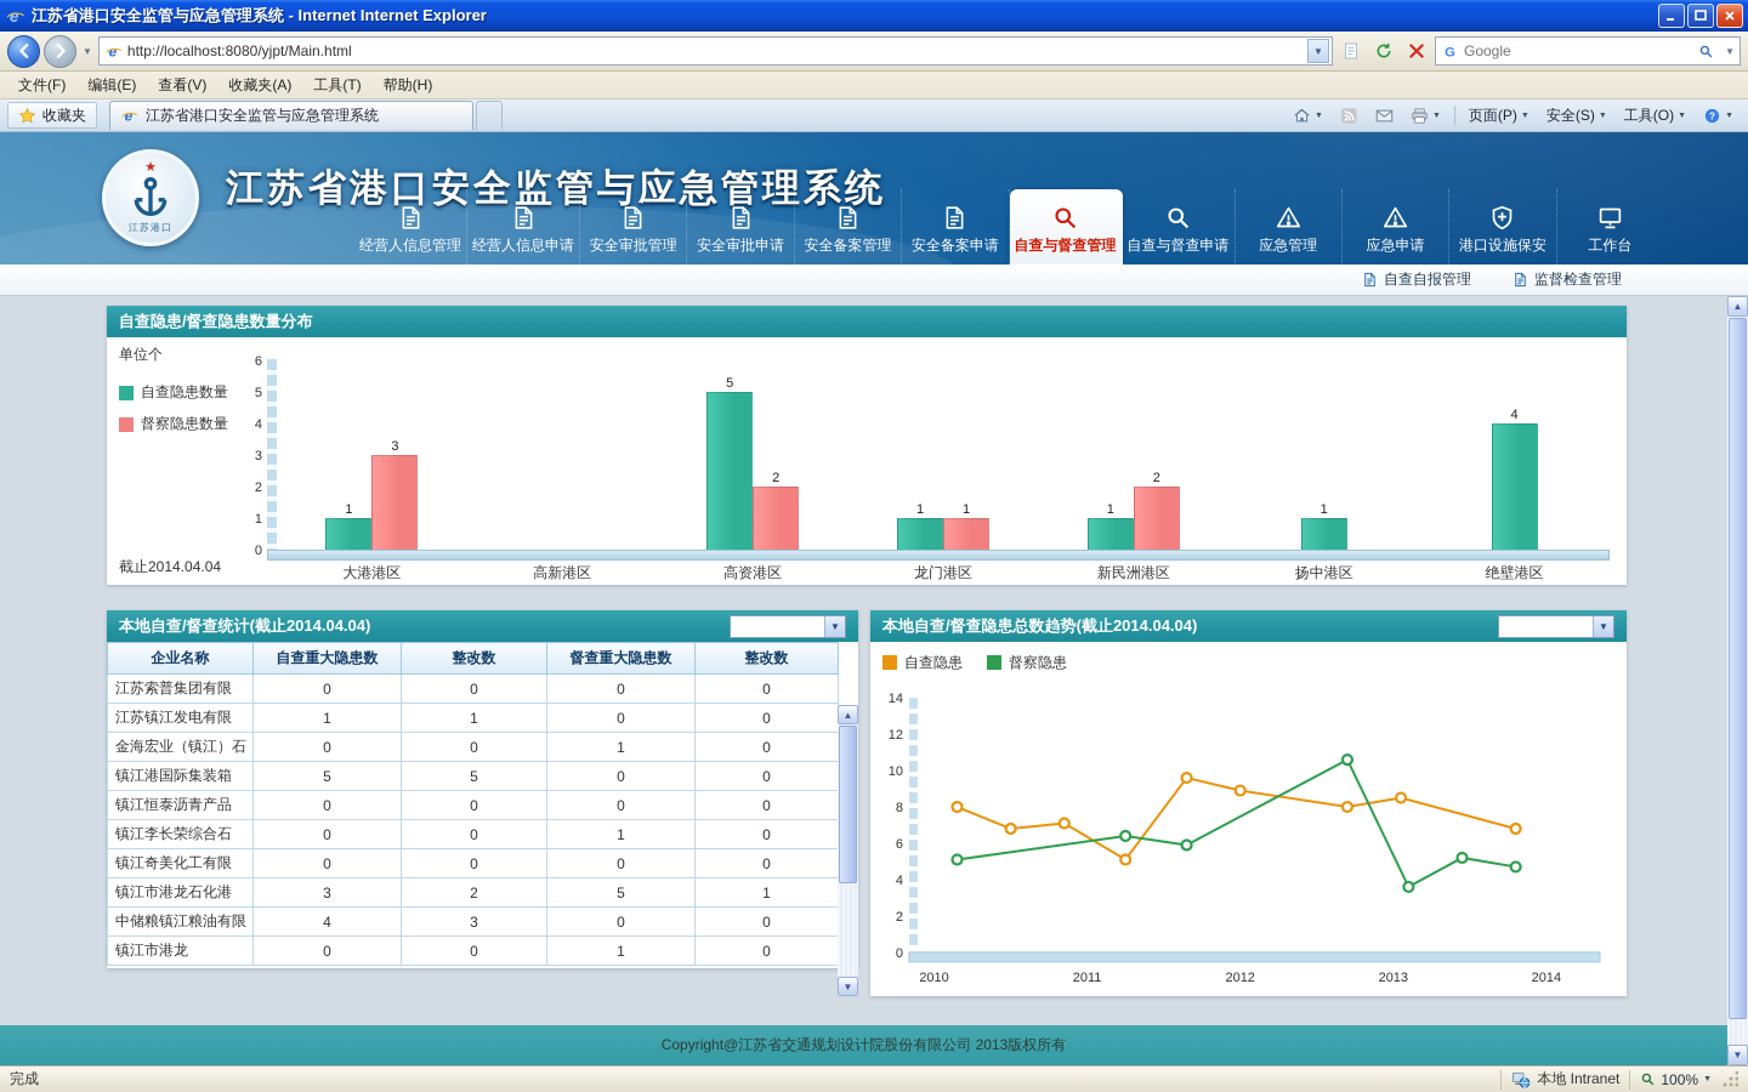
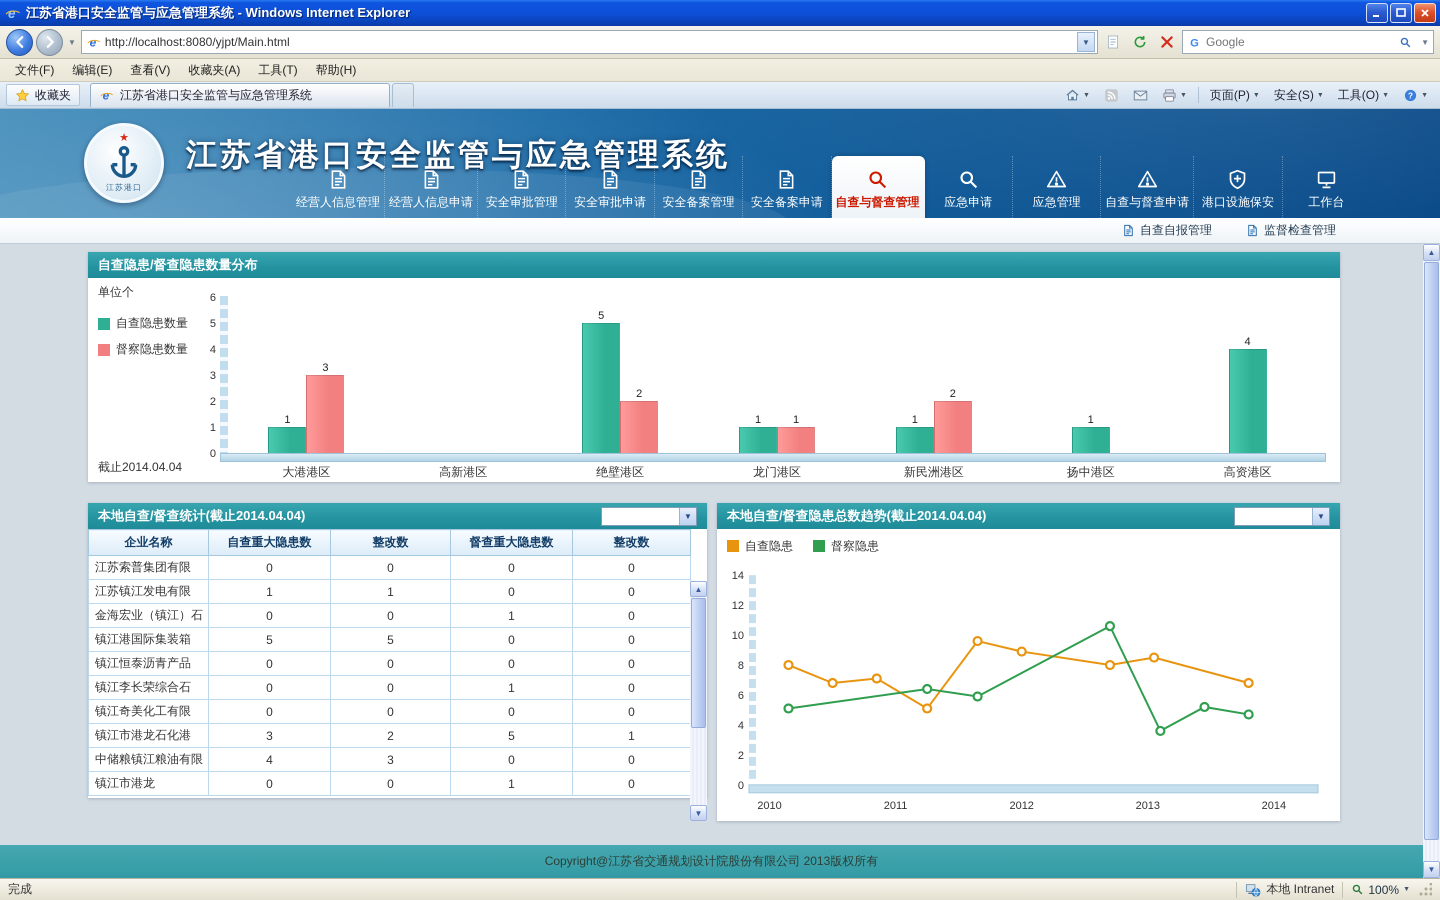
  e
- 江苏省港口安全监管与应急管理系统 - Internet Internet Explorer
+ 江苏省港口安全监管与应急管理系统 - Windows Internet Explorer
  ▼
  e
  http://localhost:8080/yjpt/Main.html
  ▼
  G
  Google
  ▼
  文件(F)
  编辑(E)
  查看(V)
  收藏夹(A)
  工具(T)
  帮助(H)
  收藏夹
  e
  江苏省港口安全监管与应急管理系统
  页面(P)
  安全(S)
  工具(O)
  ?
  ★
  江苏港口
  江苏省港口安全监管与应急管理系统
  经营人信息管理
  经营人信息申请
  安全审批管理
  安全审批申请
  安全备案管理
  安全备案申请
  自查与督查管理
- 自查与督查申请
+ 应急申请
  应急管理
- 应急申请
+ 自查与督查申请
  港口设施保安
  工作台
  自查自报管理
  监督检查管理
  自查隐患/督查隐患数量分布
  单位个
  自查隐患数量
  督察隐患数量
  截止2014.04.04
  0
  1
  2
  3
  4
  5
  6
  1
  3
  5
  2
  1
  1
  1
  2
  1
  4
  大港港区
  高新港区
- 高资港区
+ 绝壁港区
  龙门港区
  新民洲港区
  扬中港区
- 绝壁港区
+ 高资港区
  本地自查/督查统计(截止2014.04.04)
  ▼
  企业名称	自查重大隐患数	整改数	督查重大隐患数	整改数
  江苏索普集团有限	0	0	0	0
  江苏镇江发电有限	1	1	0	0
  金海宏业（镇江）石	0	0	1	0
  镇江港国际集装箱	5	5	0	0
  镇江恒泰沥青产品	0	0	0	0
  镇江李长荣综合石	0	0	1	0
  镇江奇美化工有限	0	0	0	0
  镇江市港龙石化港	3	2	5	1
  中储粮镇江粮油有限	4	3	0	0
  镇江市港龙	0	0	1	0
  ▲
  ▼
  本地自查/督查隐患总数趋势(截止2014.04.04)
  ▼
  自查隐患
  督察隐患
  0
  2
  4
  6
  8
  10
  12
  14
  2010
  2011
  2012
  2013
  2014
  Copyright@江苏省交通规划设计院股份有限公司 2013版权所有
  ▲
  ▼
  完成
  本地 Intranet
  100%
